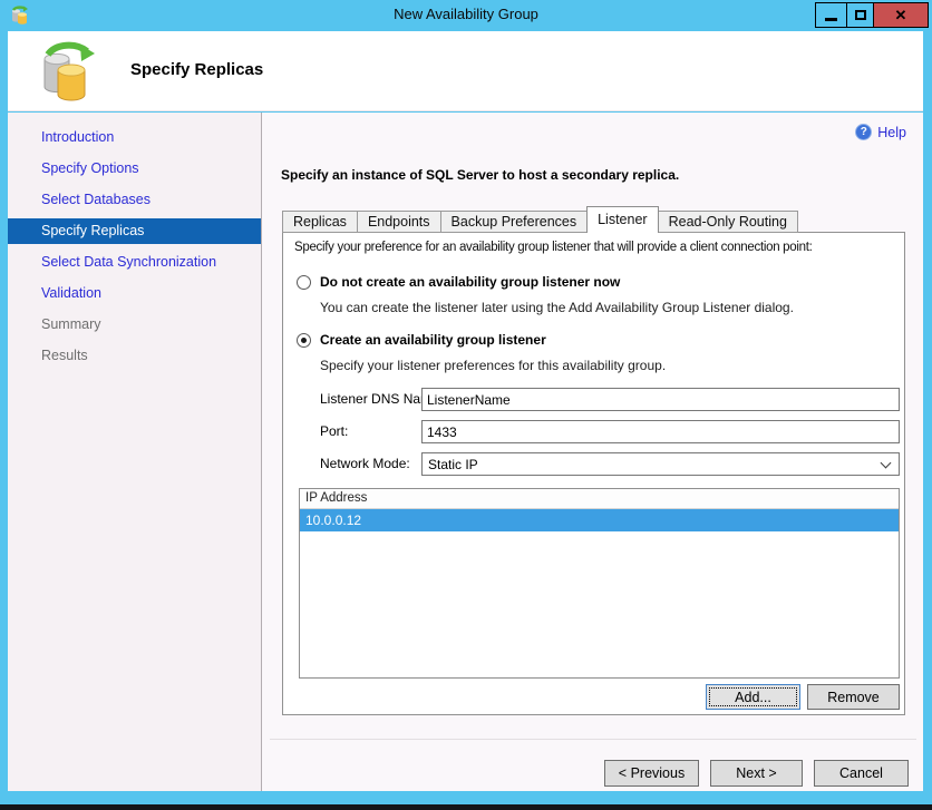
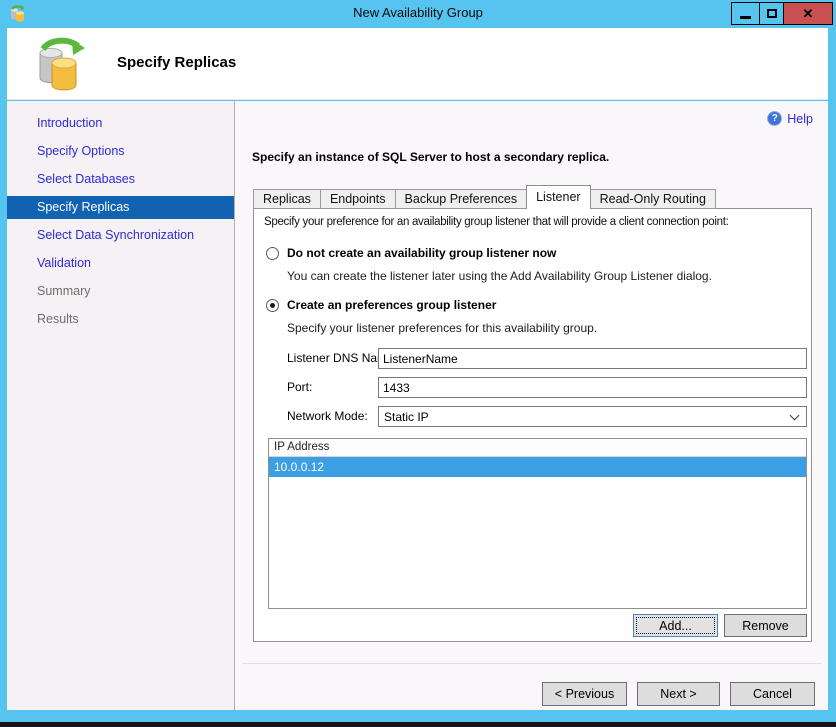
  New Availability Group
  ✕
  Specify Replicas
  Introduction
  Specify Options
  Select Databases
  Specify Replicas
  Select Data Synchronization
  Validation
  Summary
  Results
  ?
  Help
  Specify an instance of SQL Server to host a secondary replica.
  Replicas
  Endpoints
  Backup Preferences
  Listener
  Read-Only Routing
  Specify your preference for an availability group listener that will provide a client connection point:
  Do not create an availability group listener now
  You can create the listener later using the Add Availability Group Listener dialog.
- Create an availability group listener
+ Create an preferences group listener
  Specify your listener preferences for this availability group.
  Listener DNS Na
  ListenerName
  Port:
  1433
  Network Mode:
  Static IP
  IP Address
  10.0.0.12
  Add...
  Remove
  < Previous
  Next >
  Cancel
